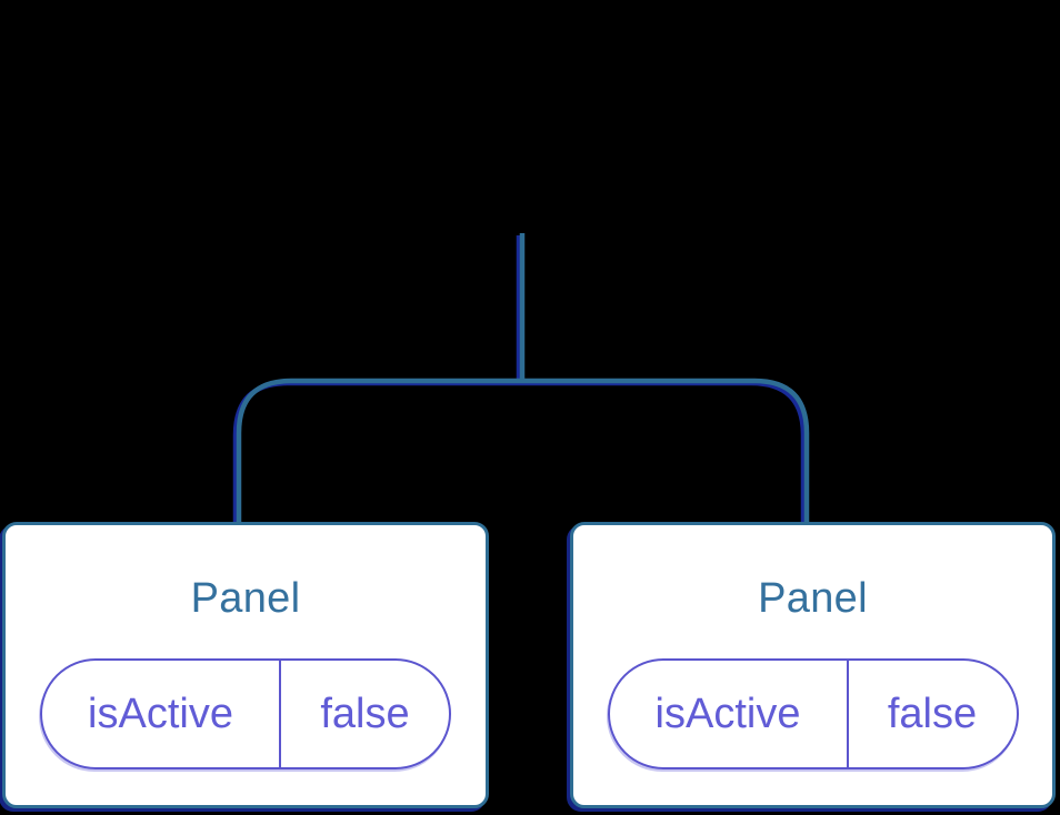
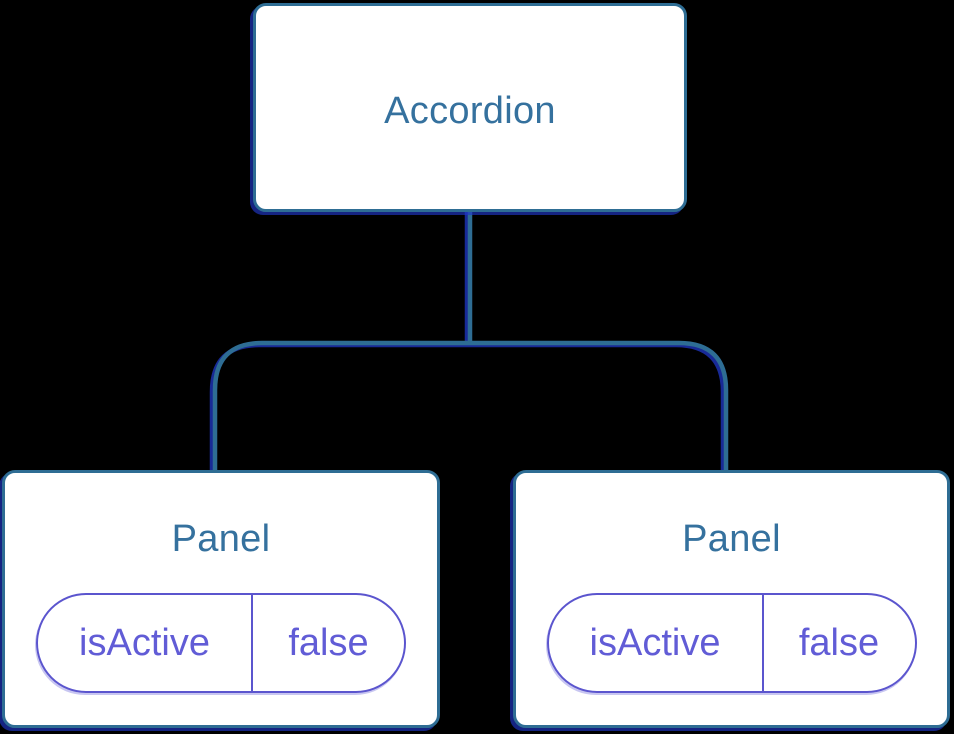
+ Accordion
  Panel
  isActive
  false
  Panel
  isActive
  false
